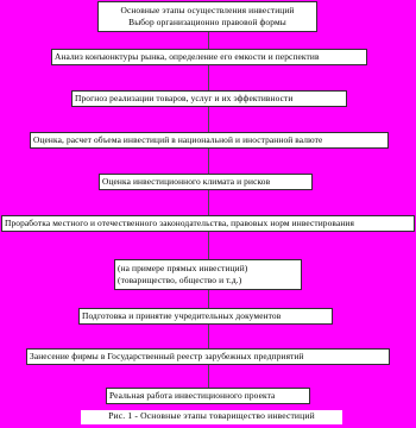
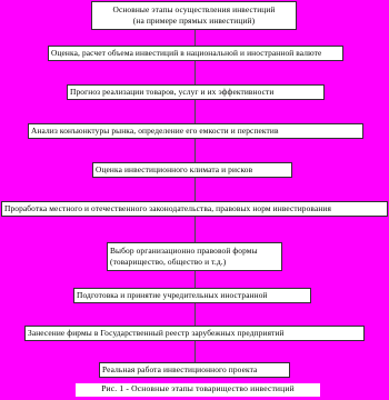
  Основные этапы осуществления инвестиций
- Выбор организационно правовой формы
+ (на примере прямых инвестиций)
- Анализ конъюнктуры рынка, определение его емкости и перспектив
+ Оценка, расчет объема инвестиций в национальной и иностранной валюте
  Прогноз реализации товаров, услуг и их эффективности
- Оценка, расчет объема инвестиций в национальной и иностранной валюте
+ Анализ конъюнктуры рынка, определение его емкости и перспектив
  Оценка инвестиционного климата и рисков
  Проработка местного и отечественного законодательства, правовых норм инвестирования
- (на примере прямых инвестиций)
+ Выбор организационно правовой формы
  (товарищество, общество и т.д.)
- Подготовка и принятие учредительных документов
+ Подготовка и принятие учредительных иностранной
  Занесение фирмы в Государственный реестр зарубежных предприятий
  Реальная работа инвестиционного проекта
  Рис. 1 - Основные этапы товарищество инвестиций
